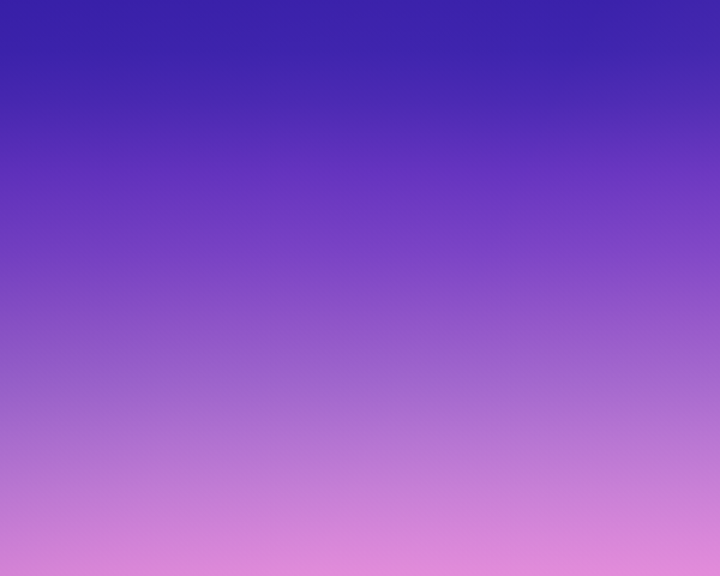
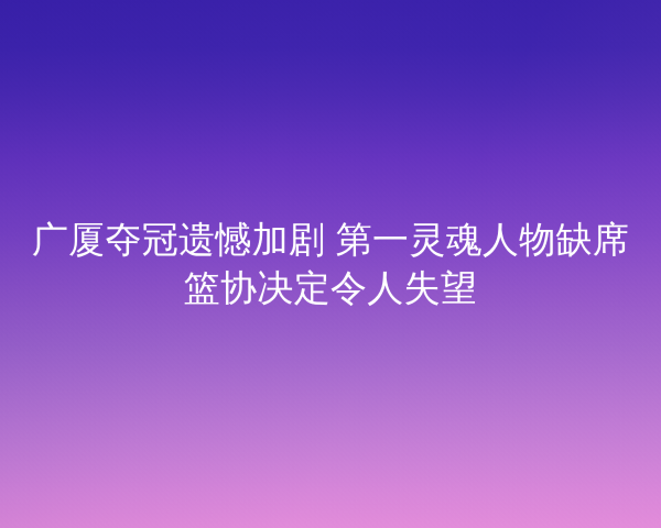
+ 广厦夺冠遗憾加剧 第一灵魂人物缺席篮协决定令人失望
